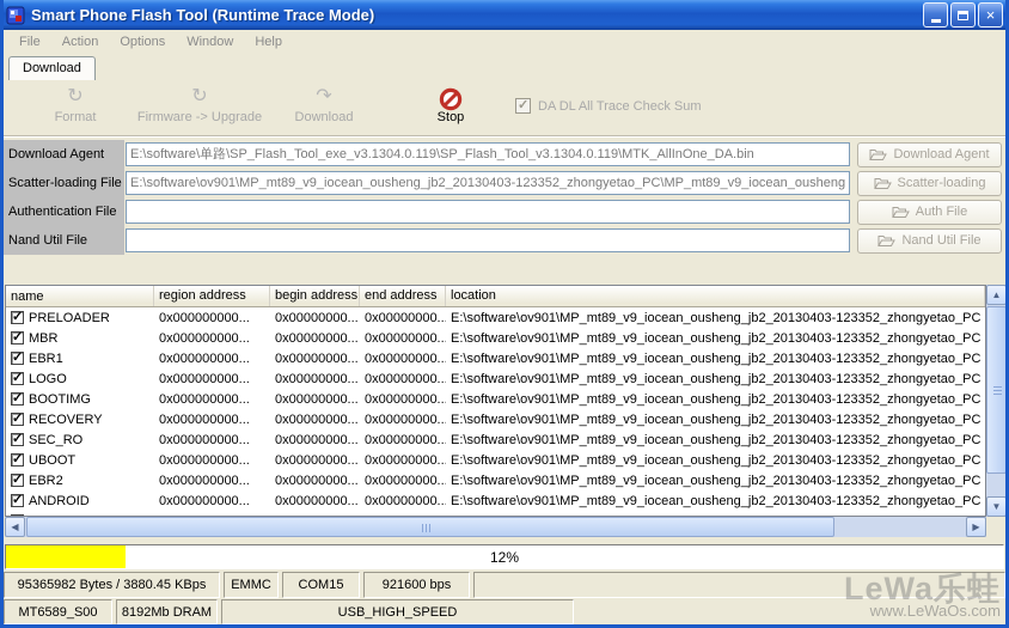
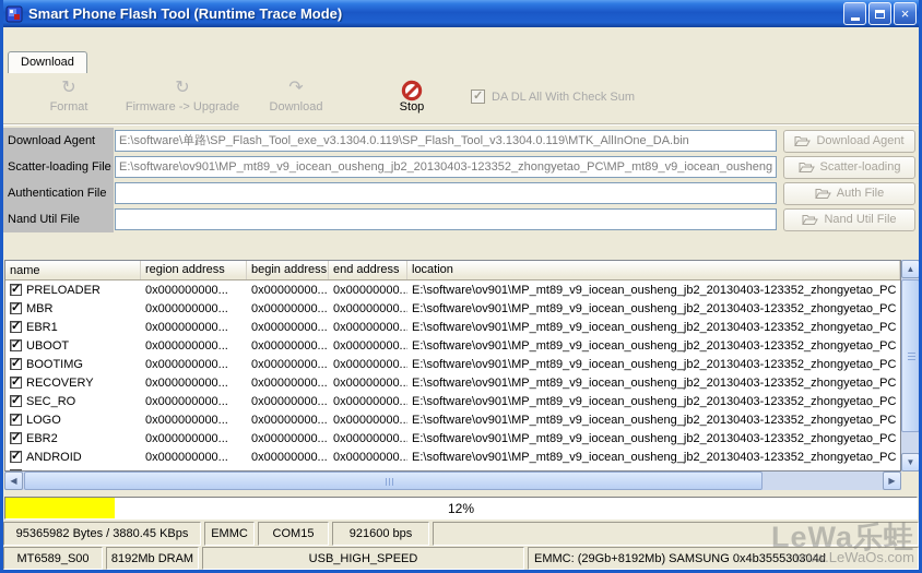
  Smart Phone Flash Tool (Runtime Trace Mode)
  ×
- File
- Action
- Options
- Window
- Help
  Download
  ↻
  Format
  ↻
  Firmware -> Upgrade
  ↷
  Download
  Stop
- DA DL All Trace Check Sum
+ DA DL All With Check Sum
  Download Agent
  E:\software\单路\SP_Flash_Tool_exe_v3.1304.0.119\SP_Flash_Tool_v3.1304.0.119\MTK_AllInOne_DA.bin
  Download Agent
  Scatter-loading File
  E:\software\ov901\MP_mt89_v9_iocean_ousheng_jb2_20130403-123352_zhongyetao_PC\MP_mt89_v9_iocean_ousheng
  Scatter-loading
  Authentication File
  Auth File
  Nand Util File
  Nand Util File
  name
  region address
  begin address
  end address
  location
  PRELOADER
  0x000000000...
  0x00000000...
  0x00000000..
  E:\software\ov901\MP_mt89_v9_iocean_ousheng_jb2_20130403-123352_zhongyetao_PC
  MBR
  0x000000000...
  0x00000000...
  0x00000000..
  E:\software\ov901\MP_mt89_v9_iocean_ousheng_jb2_20130403-123352_zhongyetao_PC
  EBR1
  0x000000000...
  0x00000000...
  0x00000000..
  E:\software\ov901\MP_mt89_v9_iocean_ousheng_jb2_20130403-123352_zhongyetao_PC
- LOGO
+ UBOOT
  0x000000000...
  0x00000000...
  0x00000000..
  E:\software\ov901\MP_mt89_v9_iocean_ousheng_jb2_20130403-123352_zhongyetao_PC
  BOOTIMG
  0x000000000...
  0x00000000...
  0x00000000..
  E:\software\ov901\MP_mt89_v9_iocean_ousheng_jb2_20130403-123352_zhongyetao_PC
  RECOVERY
  0x000000000...
  0x00000000...
  0x00000000..
  E:\software\ov901\MP_mt89_v9_iocean_ousheng_jb2_20130403-123352_zhongyetao_PC
  SEC_RO
  0x000000000...
  0x00000000...
  0x00000000..
  E:\software\ov901\MP_mt89_v9_iocean_ousheng_jb2_20130403-123352_zhongyetao_PC
- UBOOT
+ LOGO
  0x000000000...
  0x00000000...
  0x00000000..
  E:\software\ov901\MP_mt89_v9_iocean_ousheng_jb2_20130403-123352_zhongyetao_PC
  EBR2
  0x000000000...
  0x00000000...
  0x00000000..
  E:\software\ov901\MP_mt89_v9_iocean_ousheng_jb2_20130403-123352_zhongyetao_PC
  ANDROID
  0x000000000...
  0x00000000...
  0x00000000..
  E:\software\ov901\MP_mt89_v9_iocean_ousheng_jb2_20130403-123352_zhongyetao_PC
  ▲
  ▼
  ◀
  ▶
  12%
  95365982 Bytes / 3880.45 KBps
  EMMC
  COM15
  921600 bps
  MT6589_S00
  8192Mb DRAM
  USB_HIGH_SPEED
+ EMMC: (29Gb+8192Mb) SAMSUNG 0x4b355530304d
  LeWa乐蛙
  www.LeWaOs.com
